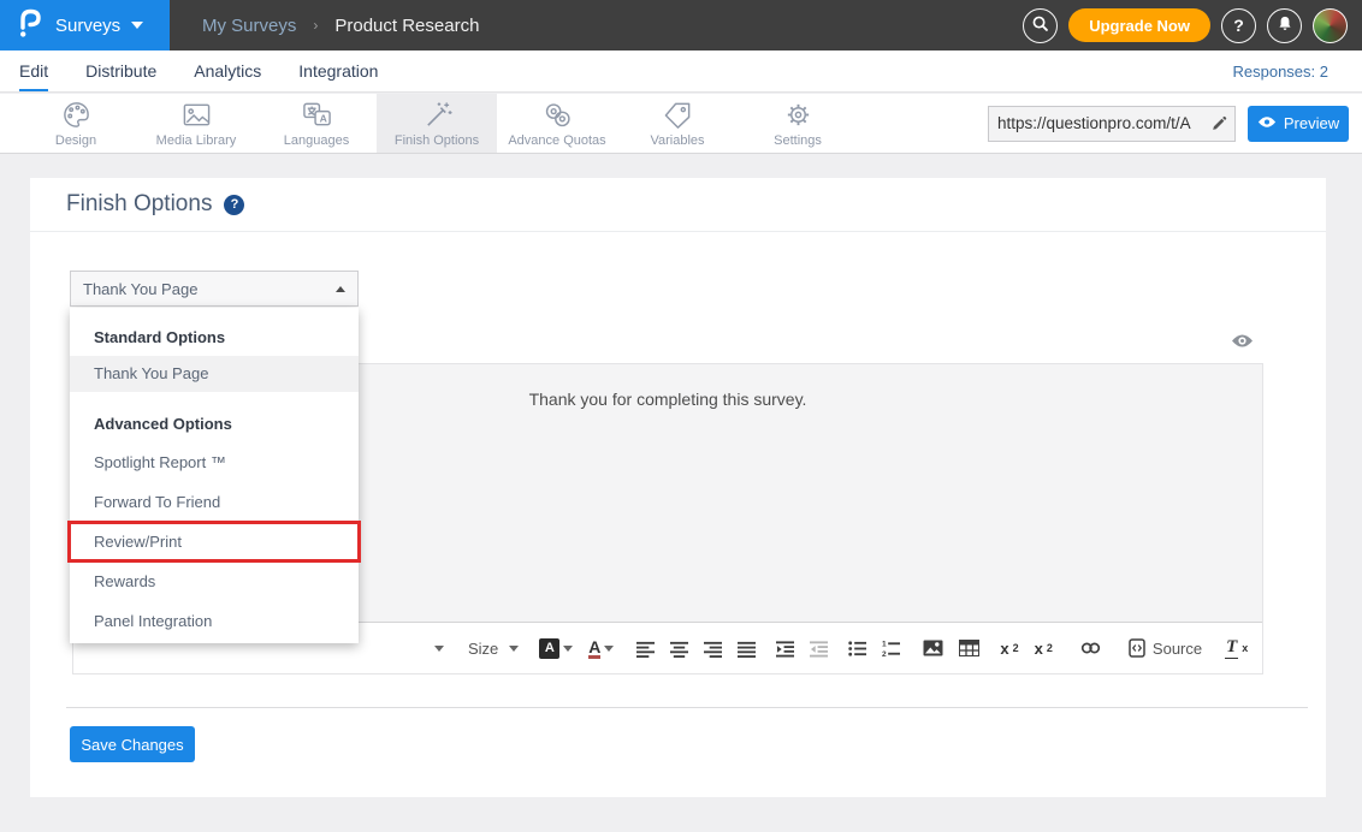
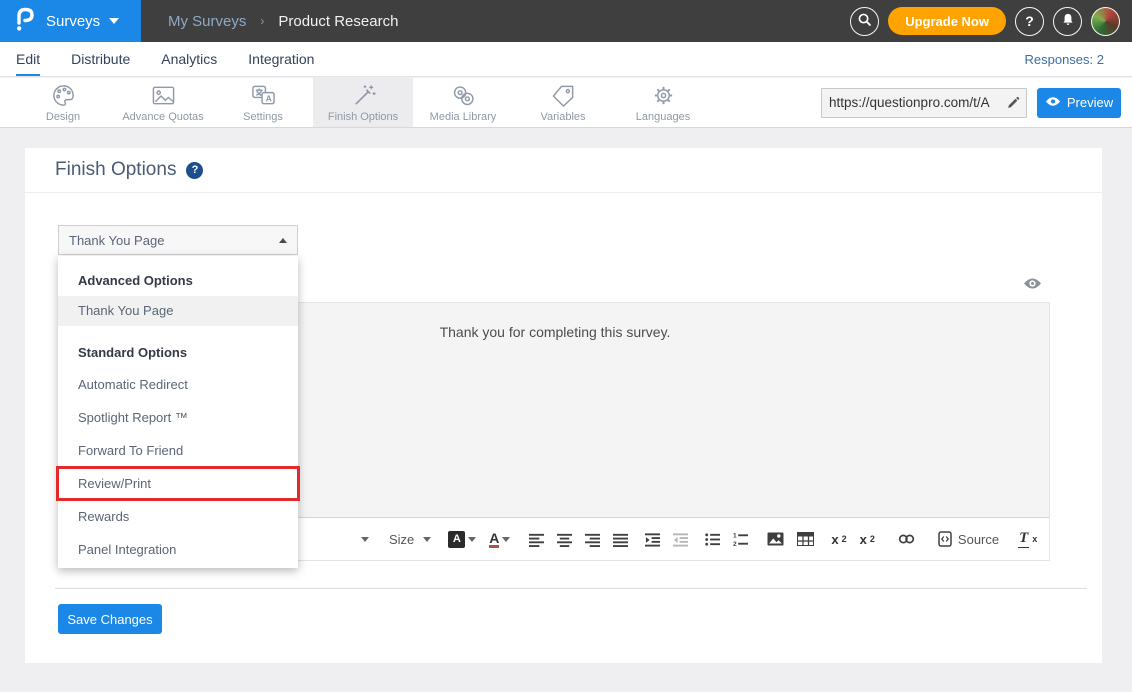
  Surveys
  My Surveys
  ›
  Product Research
  Upgrade Now
  ?
  Edit
  Distribute
  Analytics
  Integration
  Responses: 2
  Design
- Media Library
+ Advance Quotas
  A
- Languages
+ Settings
  Finish Options
- Advance Quotas
+ Media Library
  Variables
- Settings
+ Languages
  https://questionpro.com/t/A
  Preview
  Finish Options
  ?
  Thank you for completing this survey.
  Size
  A
  A
  x
  2
  x
  2
  Source
  T
  x
  Thank You Page
- Standard Options
+ Advanced Options
  Thank You Page
- Advanced Options
+ Standard Options
+ Automatic Redirect
  Spotlight Report ™
  Forward To Friend
  Review/Print
  Rewards
  Panel Integration
  Save Changes
